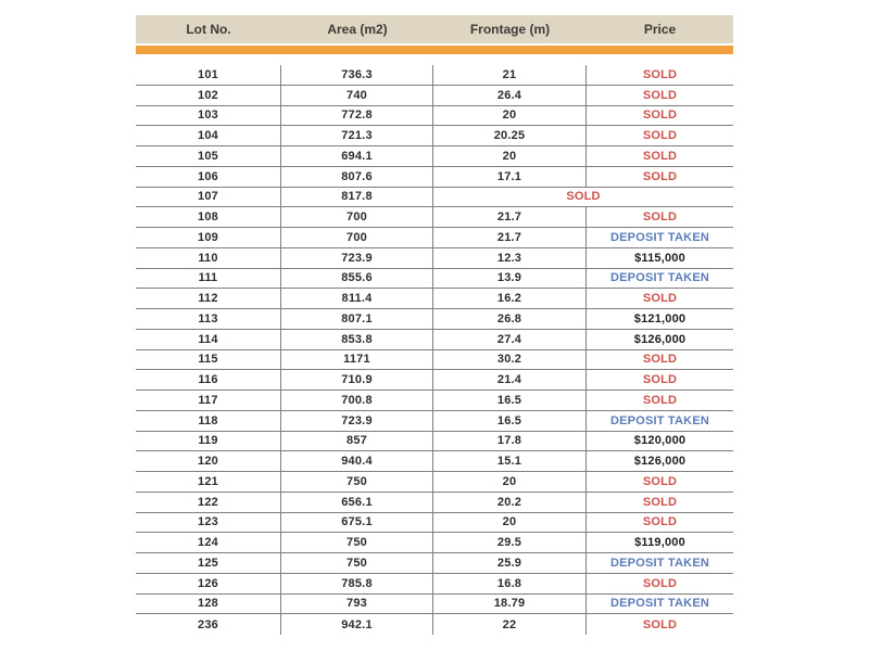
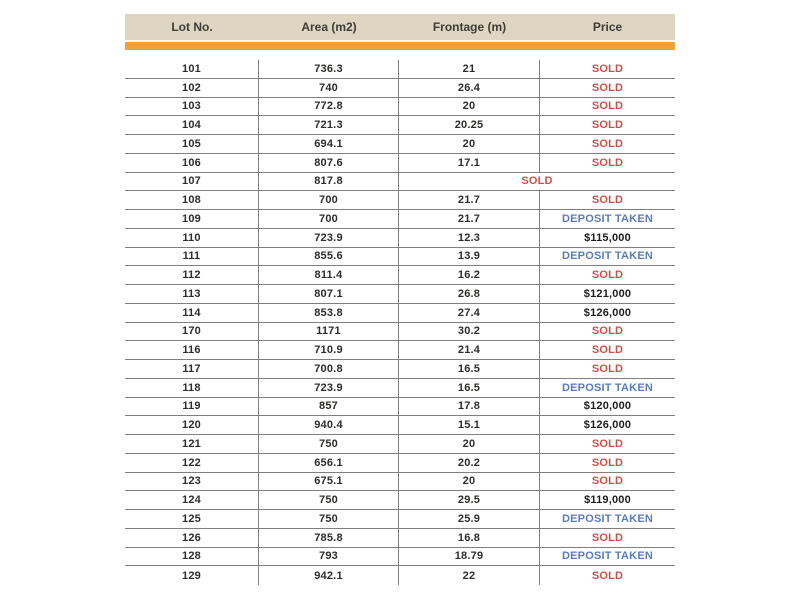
  Lot No.
  Area (m2)
  Frontage (m)
  Price
  101
  736.3
  21
  SOLD
  102
  740
  26.4
  SOLD
  103
  772.8
  20
  SOLD
  104
  721.3
  20.25
  SOLD
  105
  694.1
  20
  SOLD
  106
  807.6
  17.1
  SOLD
  107
  817.8
  SOLD
  108
  700
  21.7
  SOLD
  109
  700
  21.7
  DEPOSIT TAKEN
  110
  723.9
  12.3
  $115,000
  111
  855.6
  13.9
  DEPOSIT TAKEN
  112
  811.4
  16.2
  SOLD
  113
  807.1
  26.8
  $121,000
  114
  853.8
  27.4
  $126,000
- 115
+ 170
  1171
  30.2
  SOLD
  116
  710.9
  21.4
  SOLD
  117
  700.8
  16.5
  SOLD
  118
  723.9
  16.5
  DEPOSIT TAKEN
  119
  857
  17.8
  $120,000
  120
  940.4
  15.1
  $126,000
  121
  750
  20
  SOLD
  122
  656.1
  20.2
  SOLD
  123
  675.1
  20
  SOLD
  124
  750
  29.5
  $119,000
  125
  750
  25.9
  DEPOSIT TAKEN
  126
  785.8
  16.8
  SOLD
  128
  793
  18.79
  DEPOSIT TAKEN
- 236
+ 129
  942.1
  22
  SOLD
